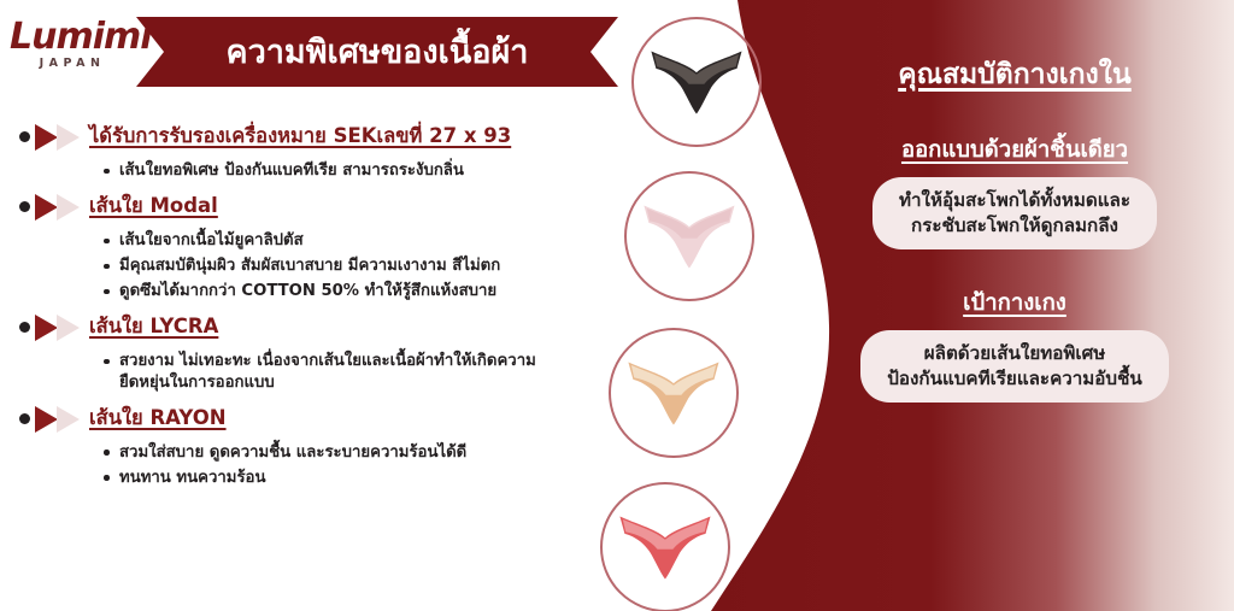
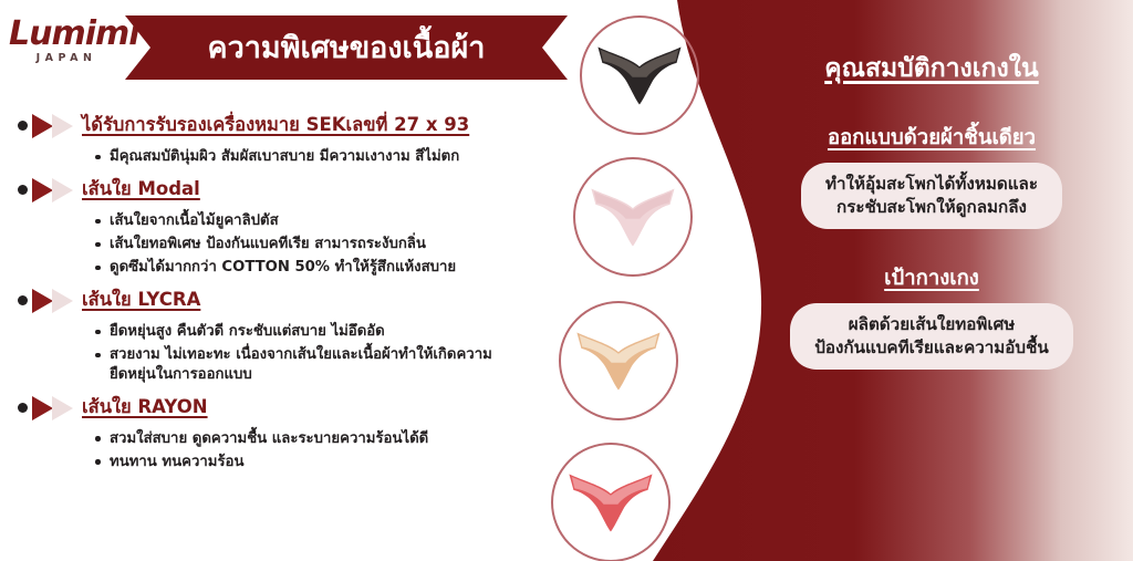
  Lumim
  JAPAN
  ความพิเศษของเนื้อผ้า
  ได้รับการรับรองเครื่องหมาย SEKเลขที่ 27 x 93
- เส้นใยทอพิเศษ ป้องกันแบคทีเรีย สามารถระงับกลิ่น
+ มีคุณสมบัตินุ่มผิว สัมผัสเบาสบาย มีความเงางาม สีไม่ตก
  เส้นใย Modal
  เส้นใยจากเนื้อไม้ยูคาลิปตัส
- มีคุณสมบัตินุ่มผิว สัมผัสเบาสบาย มีความเงางาม สีไม่ตก
+ เส้นใยทอพิเศษ ป้องกันแบคทีเรีย สามารถระงับกลิ่น
  ดูดซึมได้มากกว่า COTTON 50% ทำให้รู้สึกแห้งสบาย
  เส้นใย LYCRA
+ ยืดหยุ่นสูง คืนตัวดี กระชับแต่สบาย ไม่อึดอัด
  สวยงาม ไม่เทอะทะ เนื่องจากเส้นใยและเนื้อผ้าทำให้เกิดความยืดหยุ่นในการออกแบบ
  เส้นใย RAYON
  สวมใส่สบาย ดูดความชื้น และระบายความร้อนได้ดี
  ทนทาน ทนความร้อน
  คุณสมบัติกางเกงใน
  ออกแบบด้วยผ้าชิ้นเดียว
  ทำให้อุ้มสะโพกได้ทั้งหมดและ
  กระชับสะโพกให้ดูกลมกลึง
  เป้ากางเกง
  ผลิตด้วยเส้นใยทอพิเศษ
  ป้องกันแบคทีเรียและความอับชื้น
